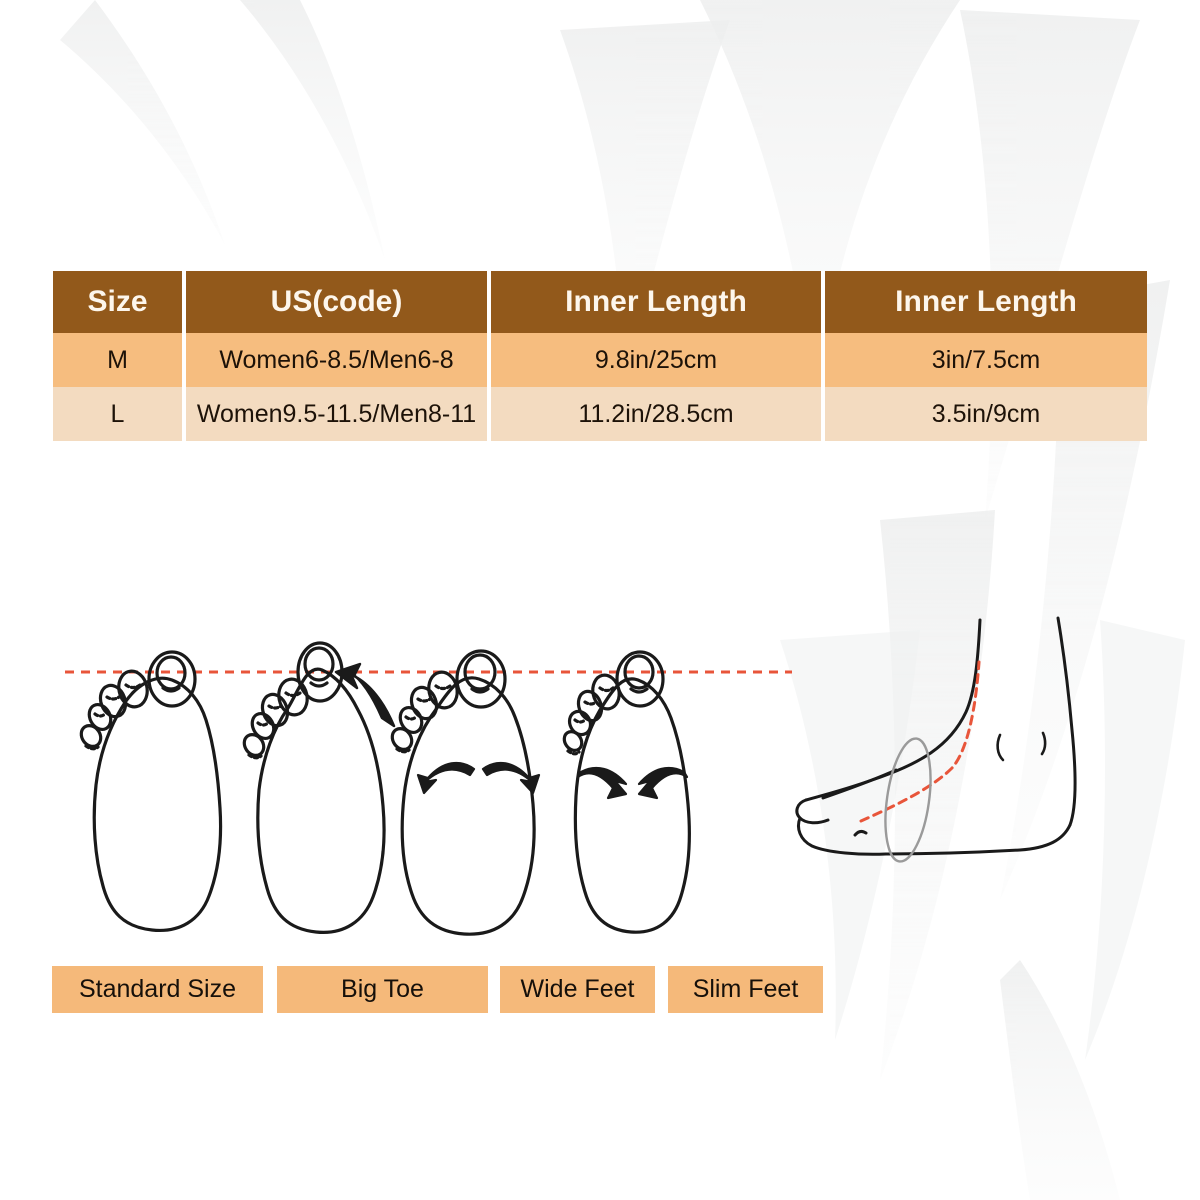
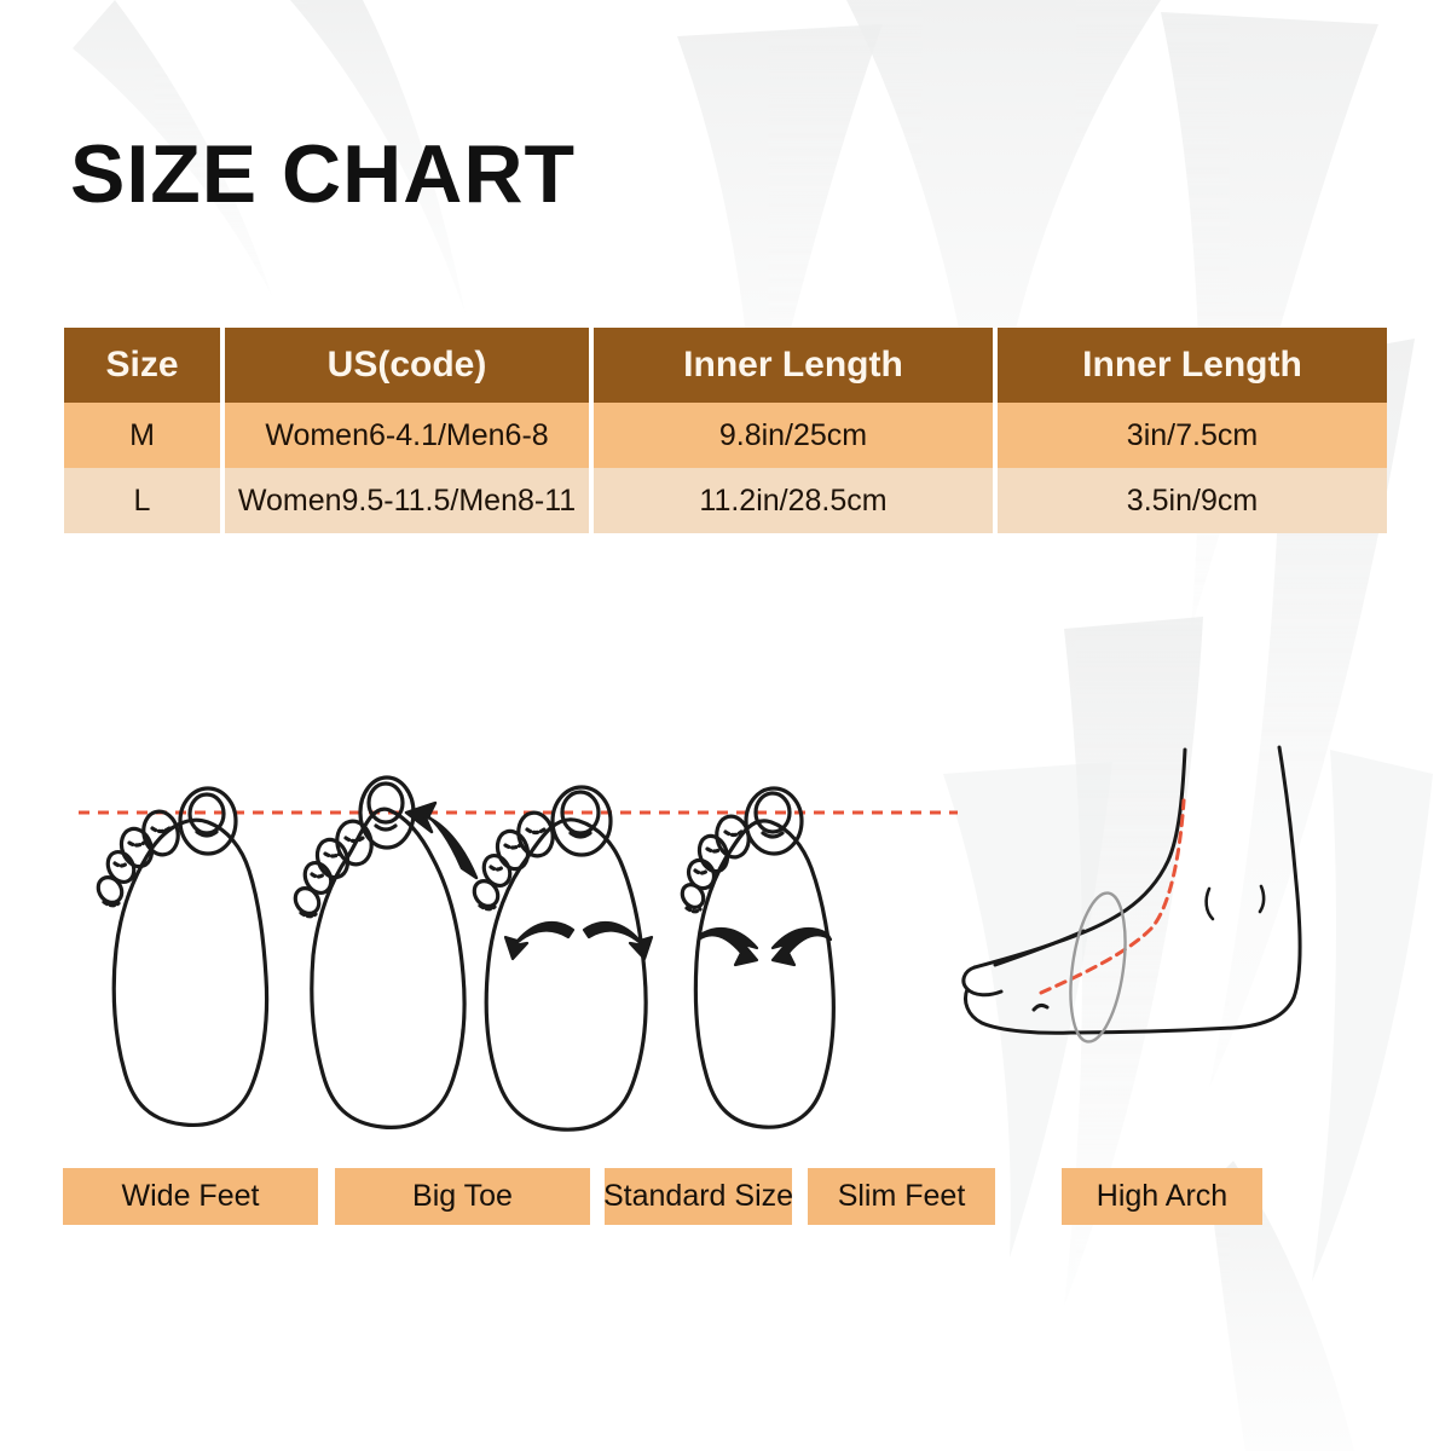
+ SIZE CHART
  Size	US(code)	Inner Length	Inner Length
- M	Women6-8.5/Men6-8	9.8in/25cm	3in/7.5cm
+ M	Women6-4.1/Men6-8	9.8in/25cm	3in/7.5cm
  L	Women9.5-11.5/Men8-11	11.2in/28.5cm	3.5in/9cm
- Standard Size
+ Wide Feet
  Big Toe
- Wide Feet
+ Standard Size
  Slim Feet
+ High Arch
